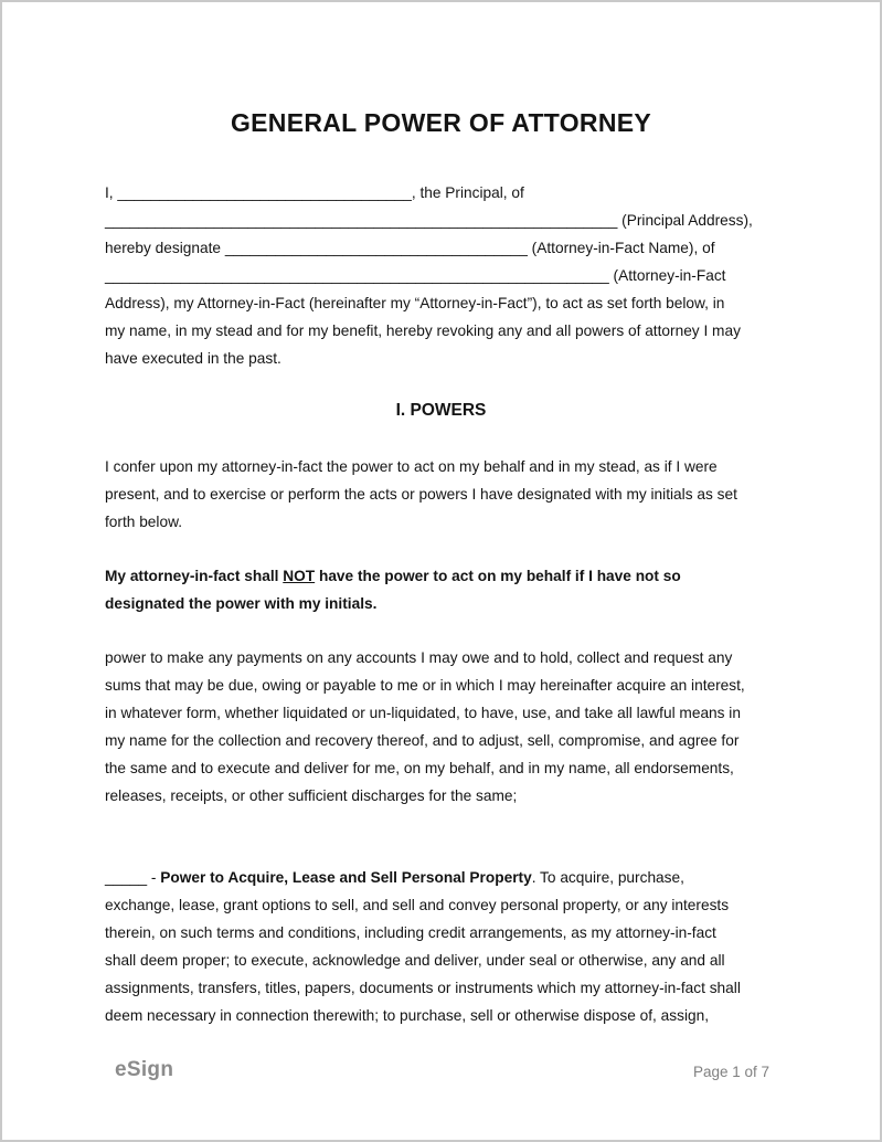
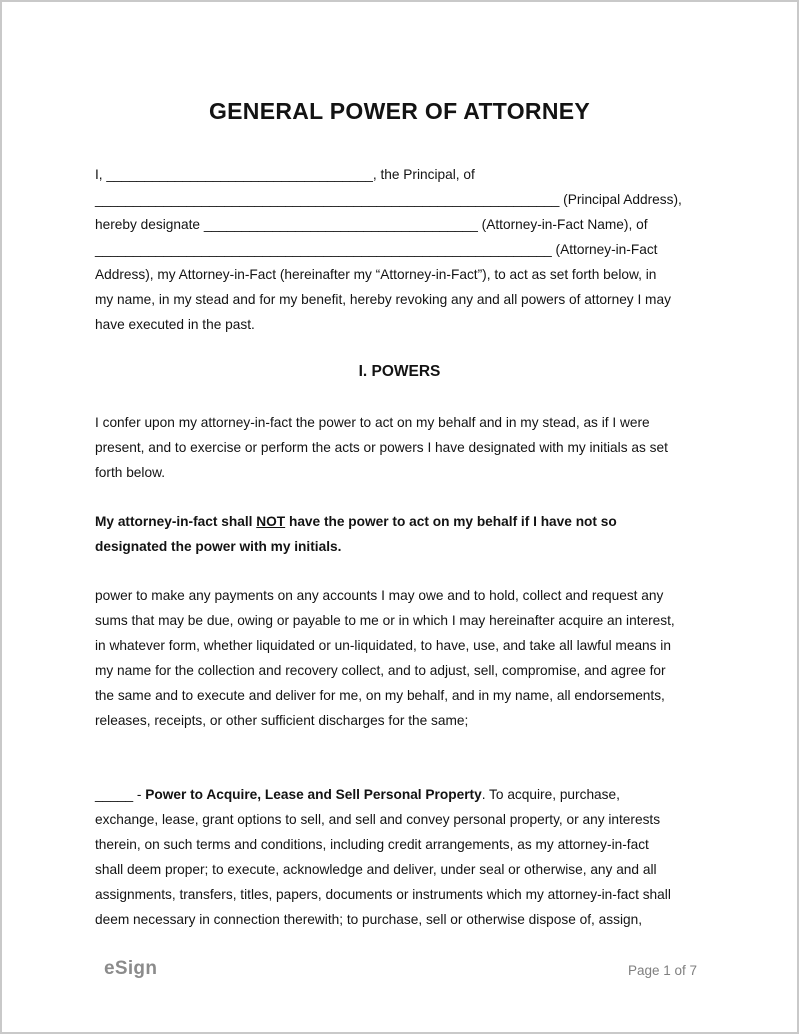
  GENERAL POWER OF ATTORNEY
  I, ___________________________________, the Principal, of
  _____________________________________________________________ (Principal Address),
  hereby designate ____________________________________ (Attorney-in-Fact Name), of
  ____________________________________________________________ (Attorney-in-Fact
  Address), my Attorney-in-Fact (hereinafter my “Attorney-in-Fact”), to act as set forth below, in
  my name, in my stead and for my benefit, hereby revoking any and all powers of attorney I may
  have executed in the past.
  I. POWERS
  I confer upon my attorney-in-fact the power to act on my behalf and in my stead, as if I were
  present, and to exercise or perform the acts or powers I have designated with my initials as set
  forth below.
  My attorney-in-fact shall NOT have the power to act on my behalf if I have not so
  designated the power with my initials.
  power to make any payments on any accounts I may owe and to hold, collect and request any
  sums that may be due, owing or payable to me or in which I may hereinafter acquire an interest,
  in whatever form, whether liquidated or un-liquidated, to have, use, and take all lawful means in
- my name for the collection and recovery thereof, and to adjust, sell, compromise, and agree for
+ my name for the collection and recovery collect, and to adjust, sell, compromise, and agree for
  the same and to execute and deliver for me, on my behalf, and in my name, all endorsements,
  releases, receipts, or other sufficient discharges for the same;
  _____ - Power to Acquire, Lease and Sell Personal Property. To acquire, purchase,
  exchange, lease, grant options to sell, and sell and convey personal property, or any interests
  therein, on such terms and conditions, including credit arrangements, as my attorney-in-fact
  shall deem proper; to execute, acknowledge and deliver, under seal or otherwise, any and all
  assignments, transfers, titles, papers, documents or instruments which my attorney-in-fact shall
  deem necessary in connection therewith; to purchase, sell or otherwise dispose of, assign,
  eSign
  Page 1 of 7
